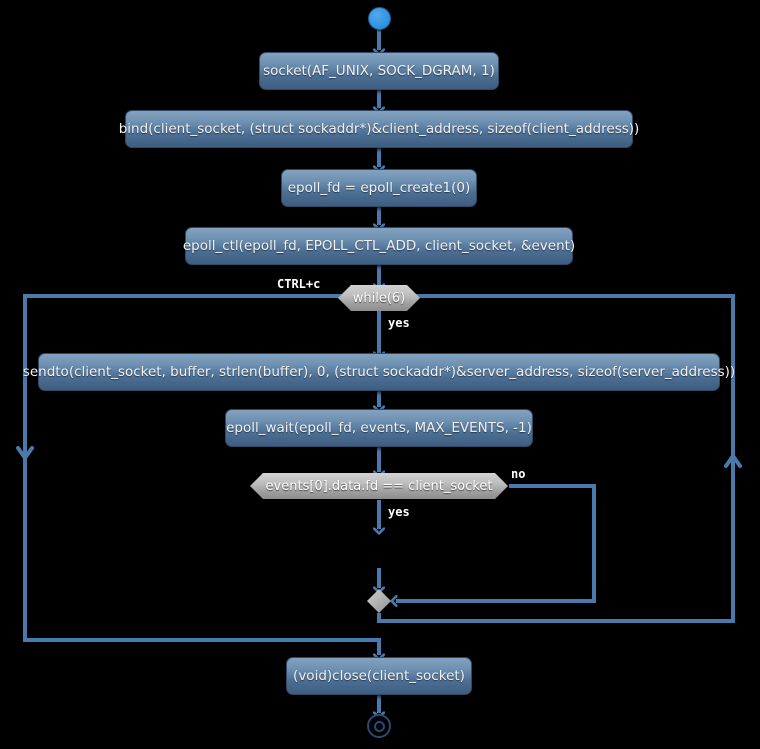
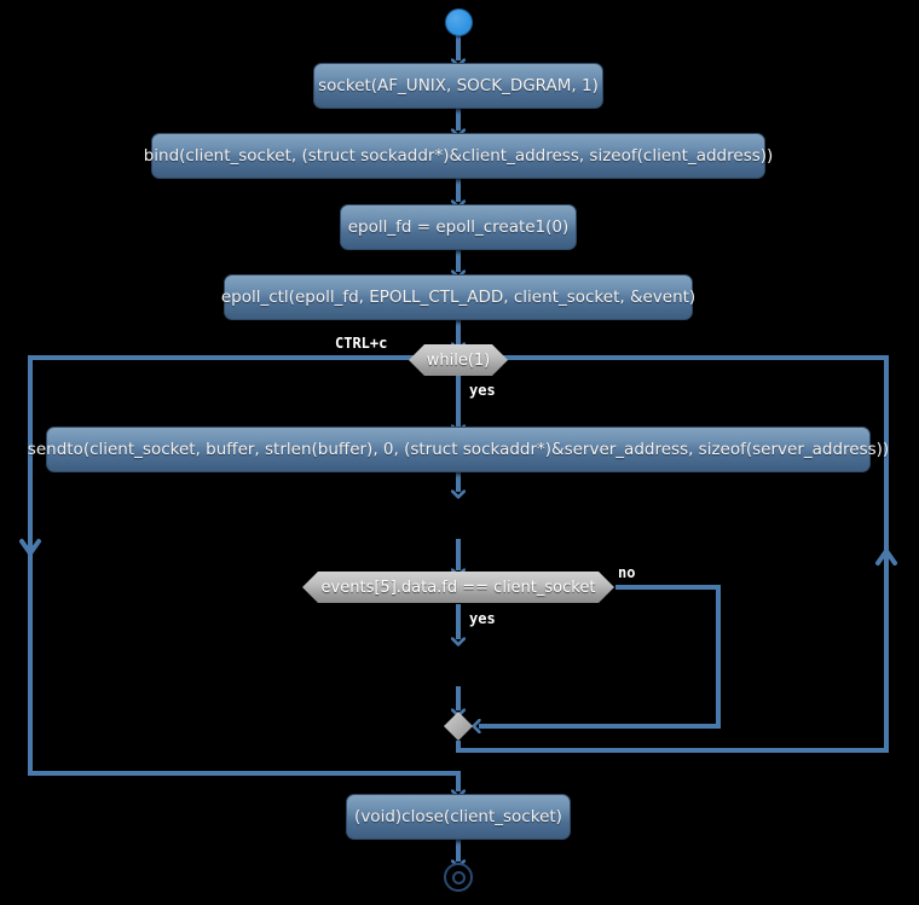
  socket(AF_UNIX, SOCK_DGRAM, 1)
  bind(client_socket, (struct sockaddr*)&client_address, sizeof(client_address))
  epoll_fd = epoll_create1(0)
  epoll_ctl(epoll_fd, EPOLL_CTL_ADD, client_socket, &event)
- while(6)
+ while(1)
  sendto(client_socket, buffer, strlen(buffer), 0, (struct sockaddr*)&server_address, sizeof(server_address))
- epoll_wait(epoll_fd, events, MAX_EVENTS, -1)
- events[0].data.fd == client_socket
+ events[5].data.fd == client_socket
  (void)close(client_socket)
  CTRL+c
  yes
  no
  yes
